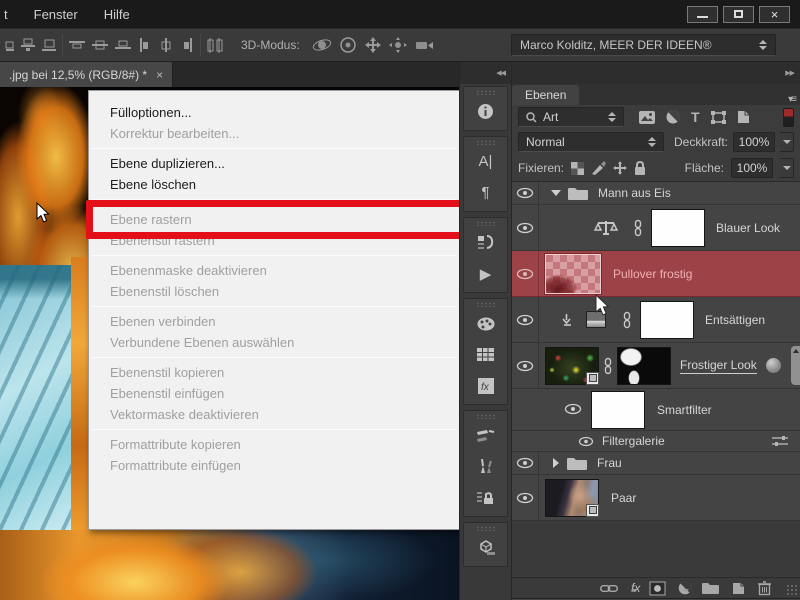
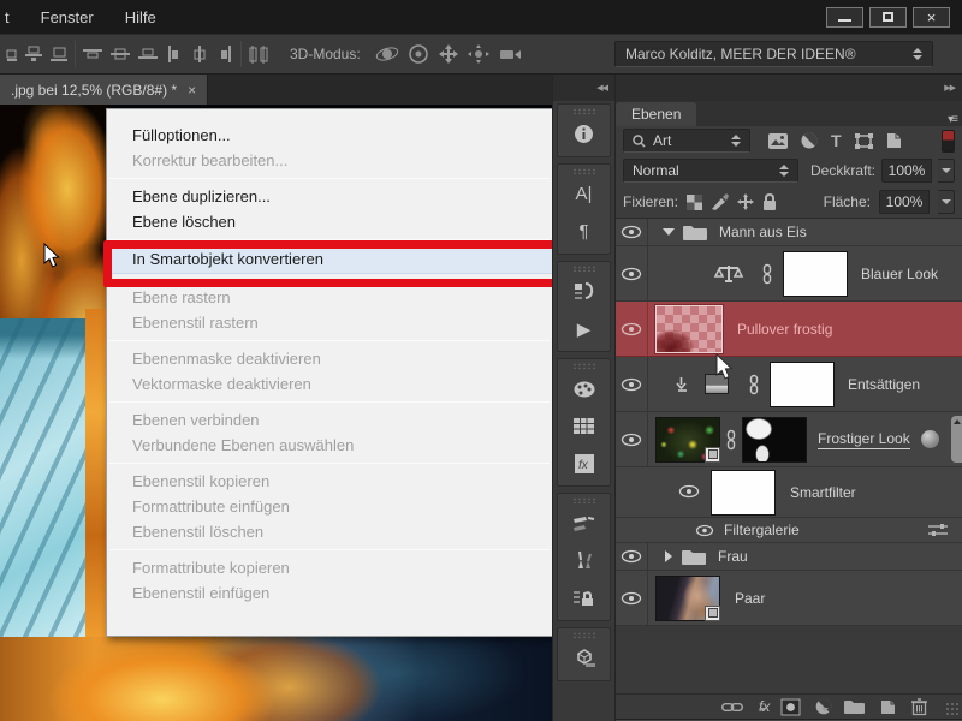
  t
  Fenster
  Hilfe
  ×
  3D-Modus:
  Marco Kolditz, MEER DER IDEEN®
  .jpg bei 12,5% (RGB/8#) *
  ×
  Fülloptionen...
  Korrektur bearbeiten...
  Ebene duplizieren...
  Ebene löschen
+ In Smartobjekt konvertieren
  Ebene rastern
  Ebenenstil rastern
  Ebenenmaske deaktivieren
- Ebenenstil löschen
+ Vektormaske deaktivieren
  Ebenen verbinden
  Verbundene Ebenen auswählen
  Ebenenstil kopieren
- Ebenenstil einfügen
+ Formattribute einfügen
- Vektormaske deaktivieren
+ Ebenenstil löschen
  Formattribute kopieren
- Formattribute einfügen
+ Ebenenstil einfügen
  A|
  ¶
  ▶
  fx
  Ebenen
  ▾≡
  Art
  T
  Normal
  Deckkraft:
  100%
  Fixieren:
  Fläche:
  100%
  Mann aus Eis
  Blauer Look
  Pullover frostig
  Entsättigen
  Frostiger Look
  Smartfilter
  Filtergalerie
  Frau
  Paar
  fx
